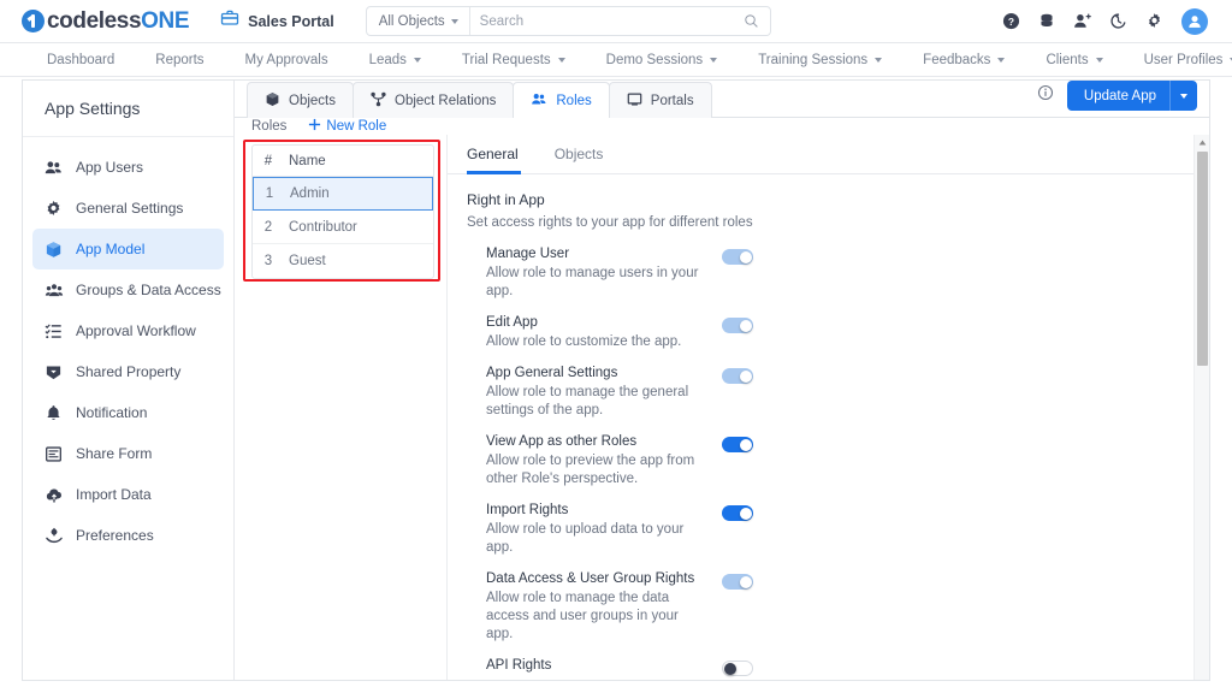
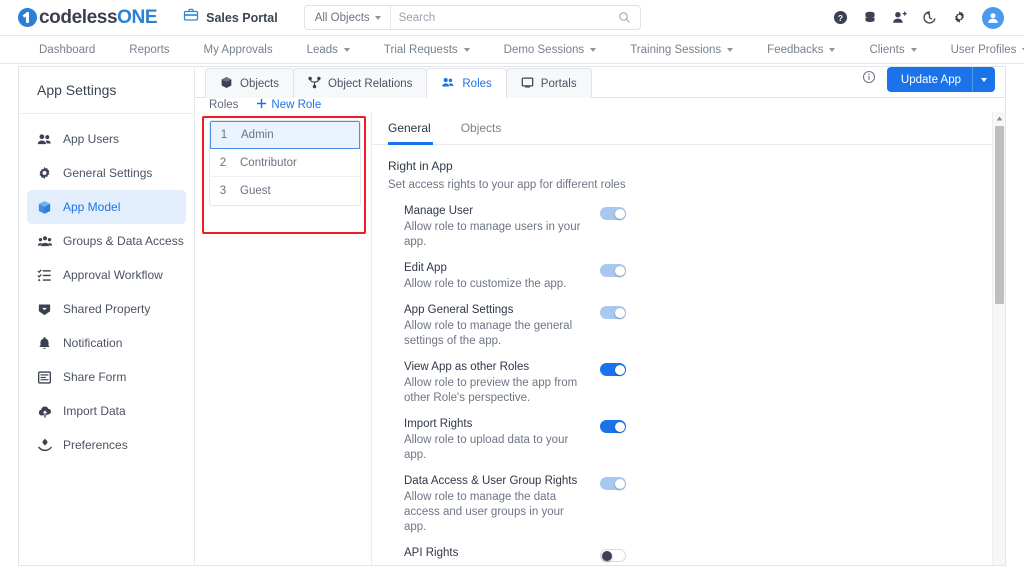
  codelessONE
  Sales Portal
  All Objects
  Search
  ?
  Dashboard
  Reports
  My Approvals
  Leads
  Trial Requests
  Demo Sessions
  Training Sessions
  Feedbacks
  Clients
  User Profiles
  App Settings
  App Users
  General Settings
  App Model
  Groups & Data Access
  Approval Workflow
  Shared Property
  Notification
  Share Form
  Import Data
  Preferences
  Objects
  Object Relations
  Roles
  Portals
  Update App
  Roles
  New Role
- #
- Name
  1
  Admin
  2
  Contributor
  3
  Guest
  General
  Objects
  Right in App
  Set access rights to your app for different roles
  Manage User
  Allow role to manage users in your app.
  Edit App
  Allow role to customize the app.
  App General Settings
  Allow role to manage the general settings of the app.
  View App as other Roles
  Allow role to preview the app from other Role's perspective.
  Import Rights
  Allow role to upload data to your app.
  Data Access & User Group Rights
  Allow role to manage the data access and user groups in your app.
  API Rights
